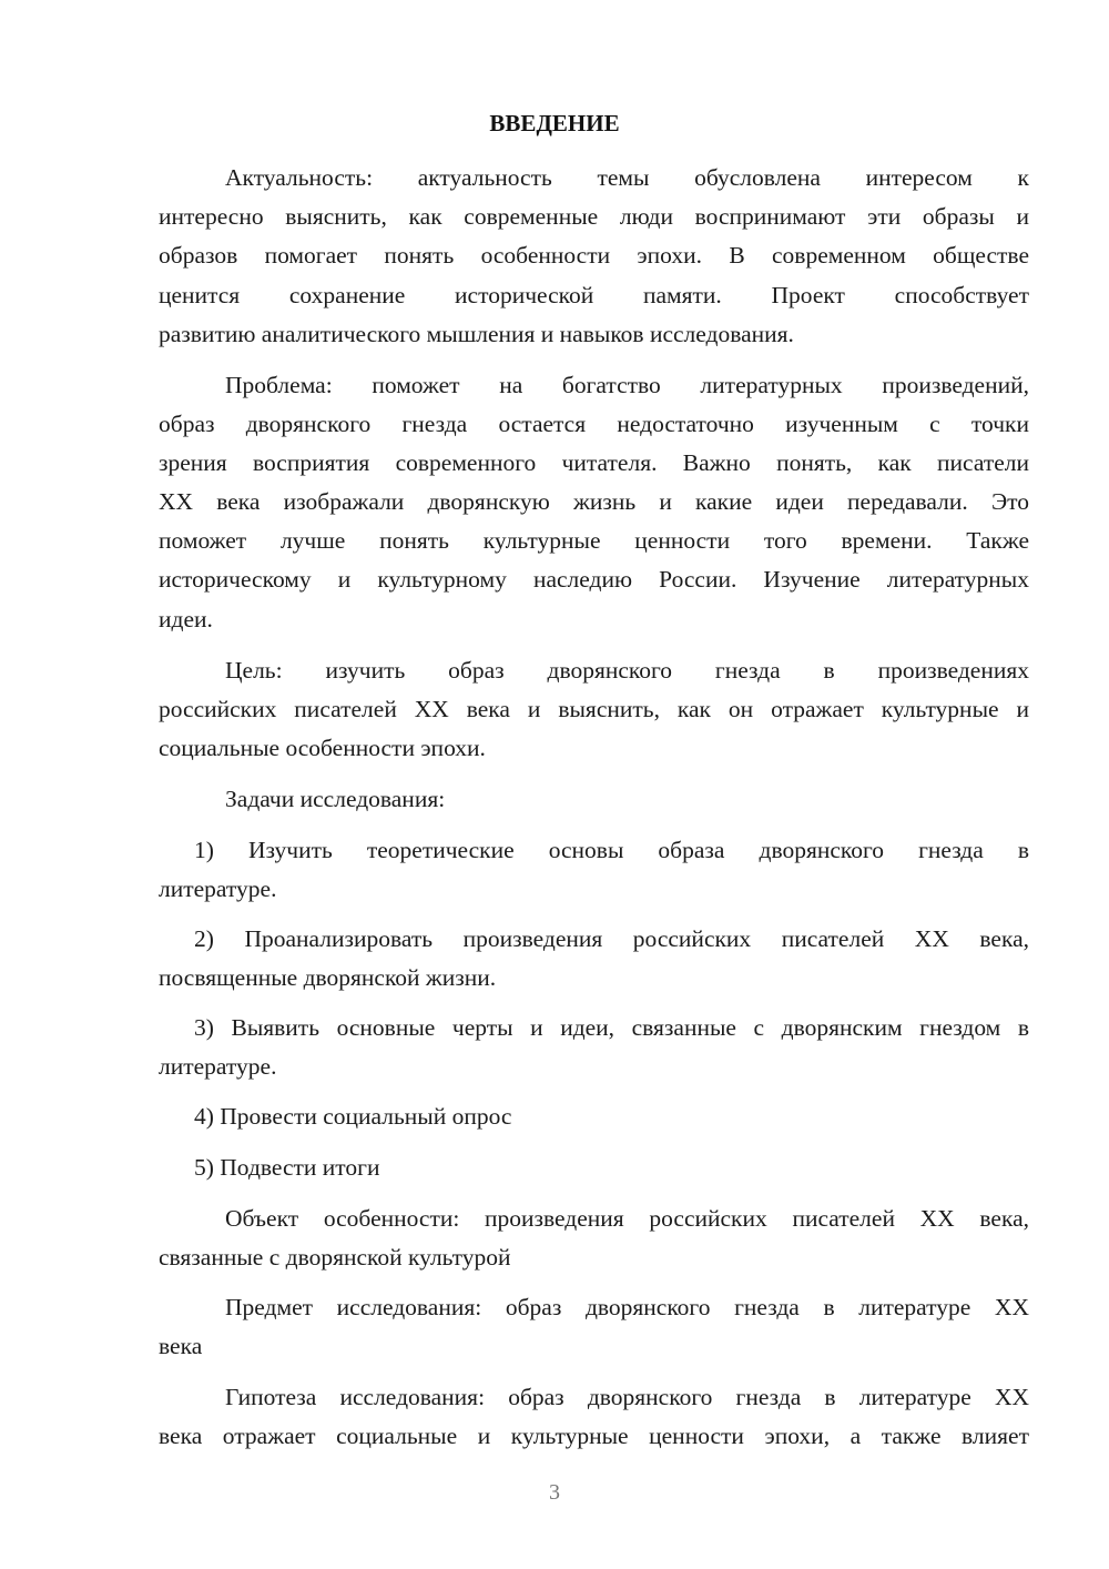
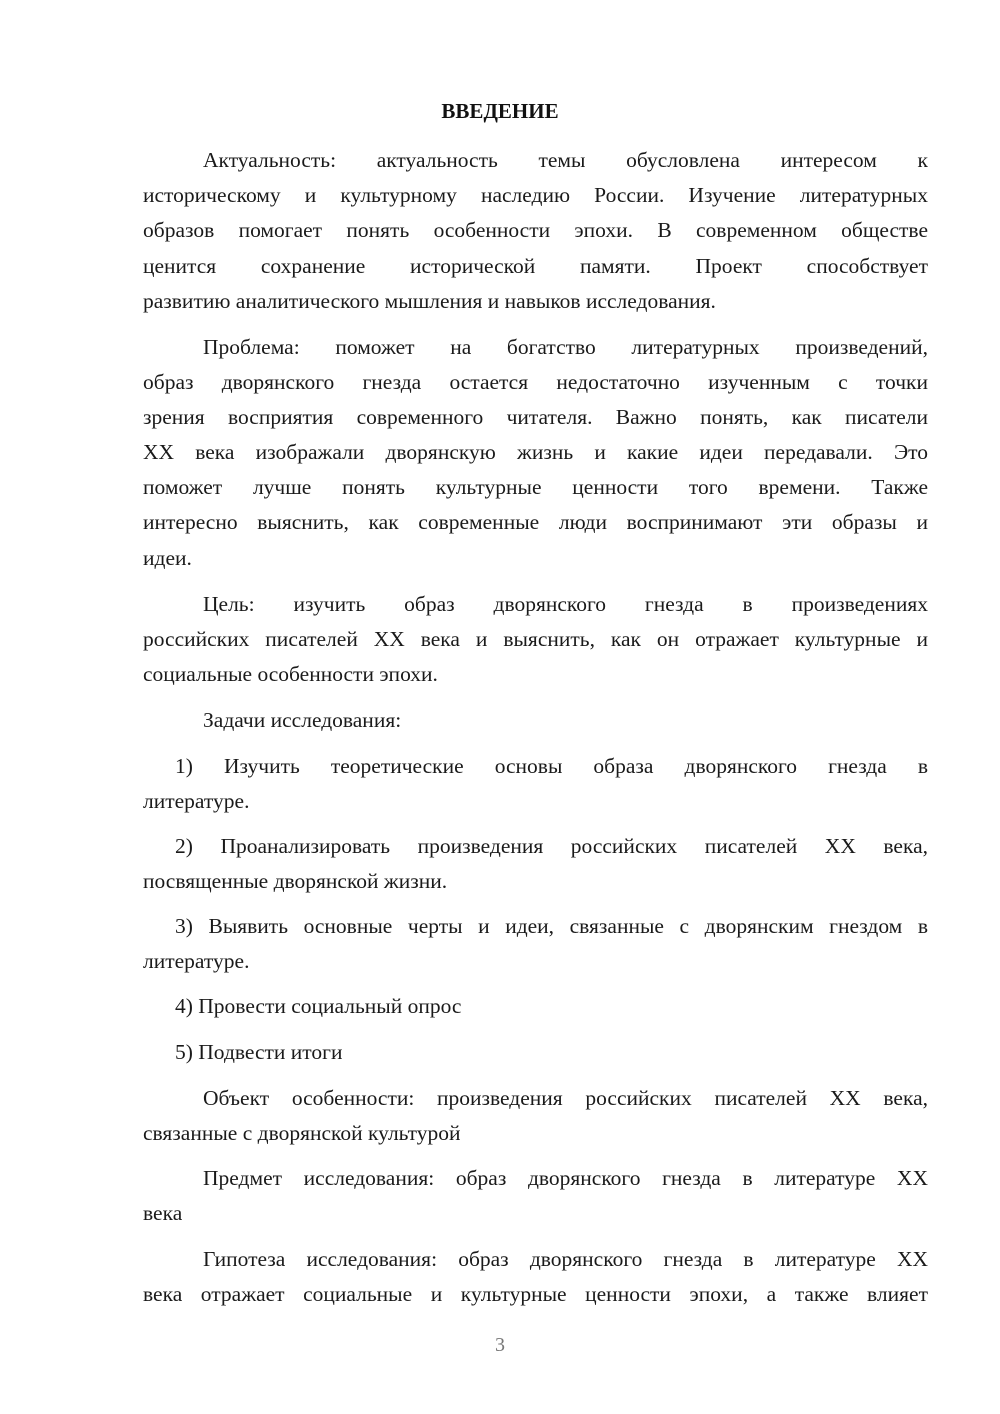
  ВВЕДЕНИЕ
  Актуальность: актуальность темы обусловлена интересом к
- интересно выяснить, как современные люди воспринимают эти образы и
+ историческому и культурному наследию России. Изучение литературных
  образов помогает понять особенности эпохи. В современном обществе
  ценится сохранение исторической памяти. Проект способствует
  развитию аналитического мышления и навыков исследования.
  Проблема: поможет на богатство литературных произведений,
  образ дворянского гнезда остается недостаточно изученным с точки
  зрения восприятия современного читателя. Важно понять, как писатели
  XX века изображали дворянскую жизнь и какие идеи передавали. Это
  поможет лучше понять культурные ценности того времени. Также
- историческому и культурному наследию России. Изучение литературных
+ интересно выяснить, как современные люди воспринимают эти образы и
  идеи.
  Цель: изучить образ дворянского гнезда в произведениях
  российских писателей XX века и выяснить, как он отражает культурные и
  социальные особенности эпохи.
  Задачи исследования:
  1) Изучить теоретические основы образа дворянского гнезда в
  литературе.
  2) Проанализировать произведения российских писателей XX века,
  посвященные дворянской жизни.
  3) Выявить основные черты и идеи, связанные с дворянским гнездом в
  литературе.
  4) Провести социальный опрос
  5) Подвести итоги
  Объект особенности: произведения российских писателей XX века,
  связанные с дворянской культурой
  Предмет исследования: образ дворянского гнезда в литературе XX
  века
  Гипотеза исследования: образ дворянского гнезда в литературе XX
  века отражает социальные и культурные ценности эпохи, а также влияет
  3
